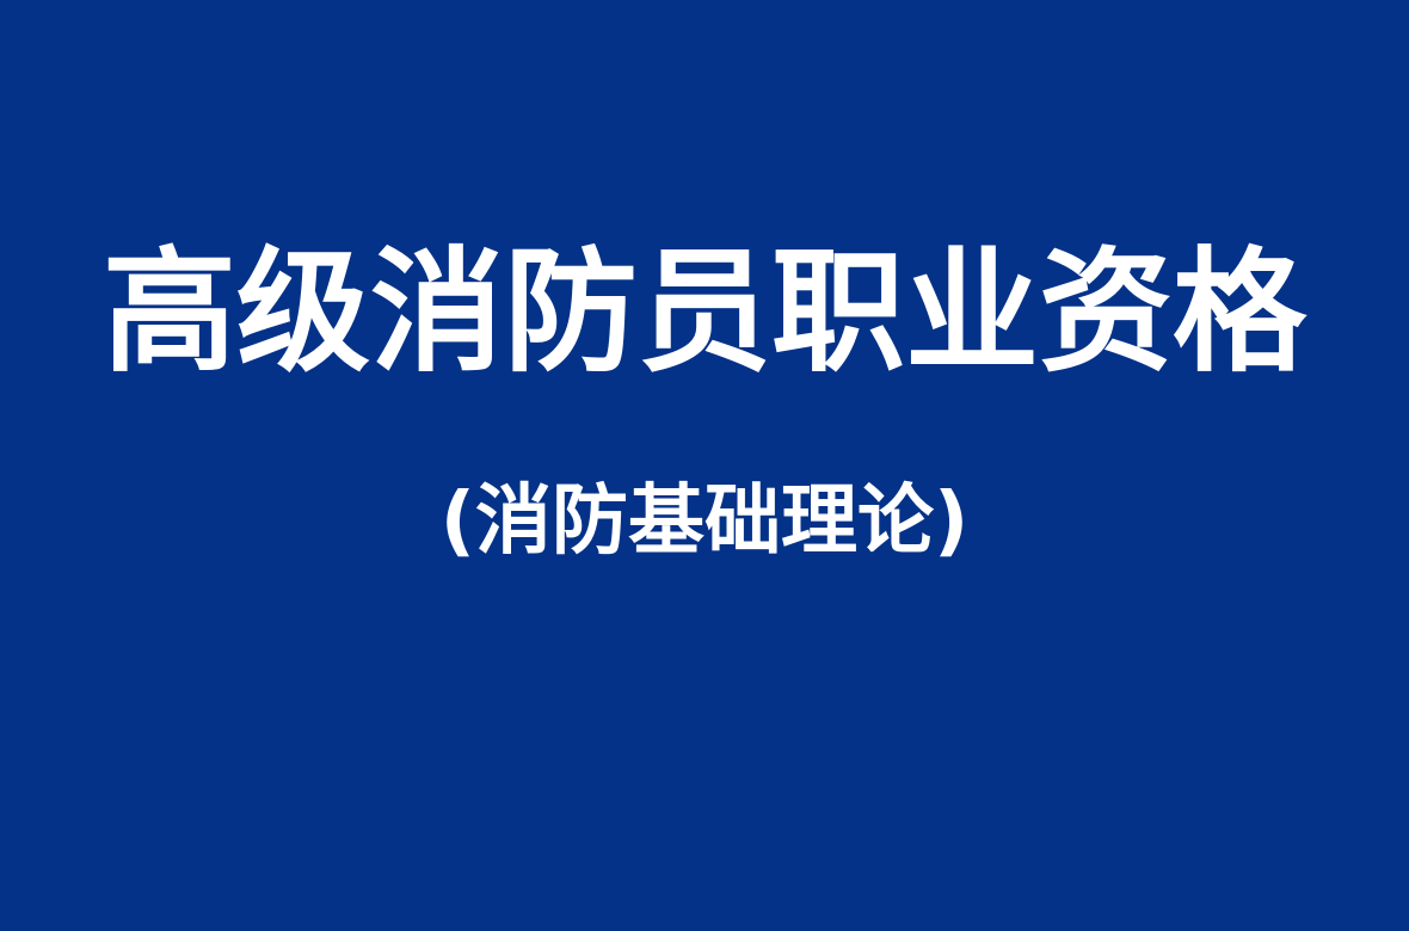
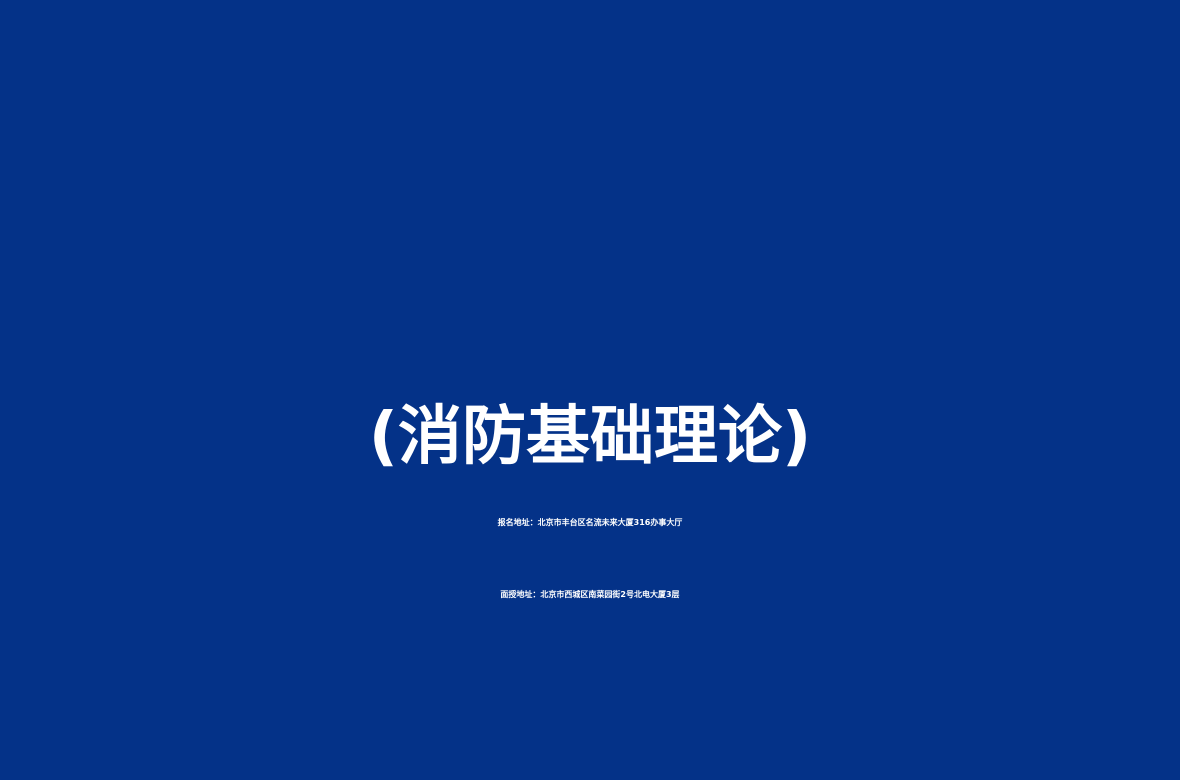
- 高级消防员职业资格
  (消防基础理论)
+ 报名地址：北京市丰台区名流未来大厦316办事大厅
+ 面授地址：北京市西城区南菜园街2号北电大厦3层
